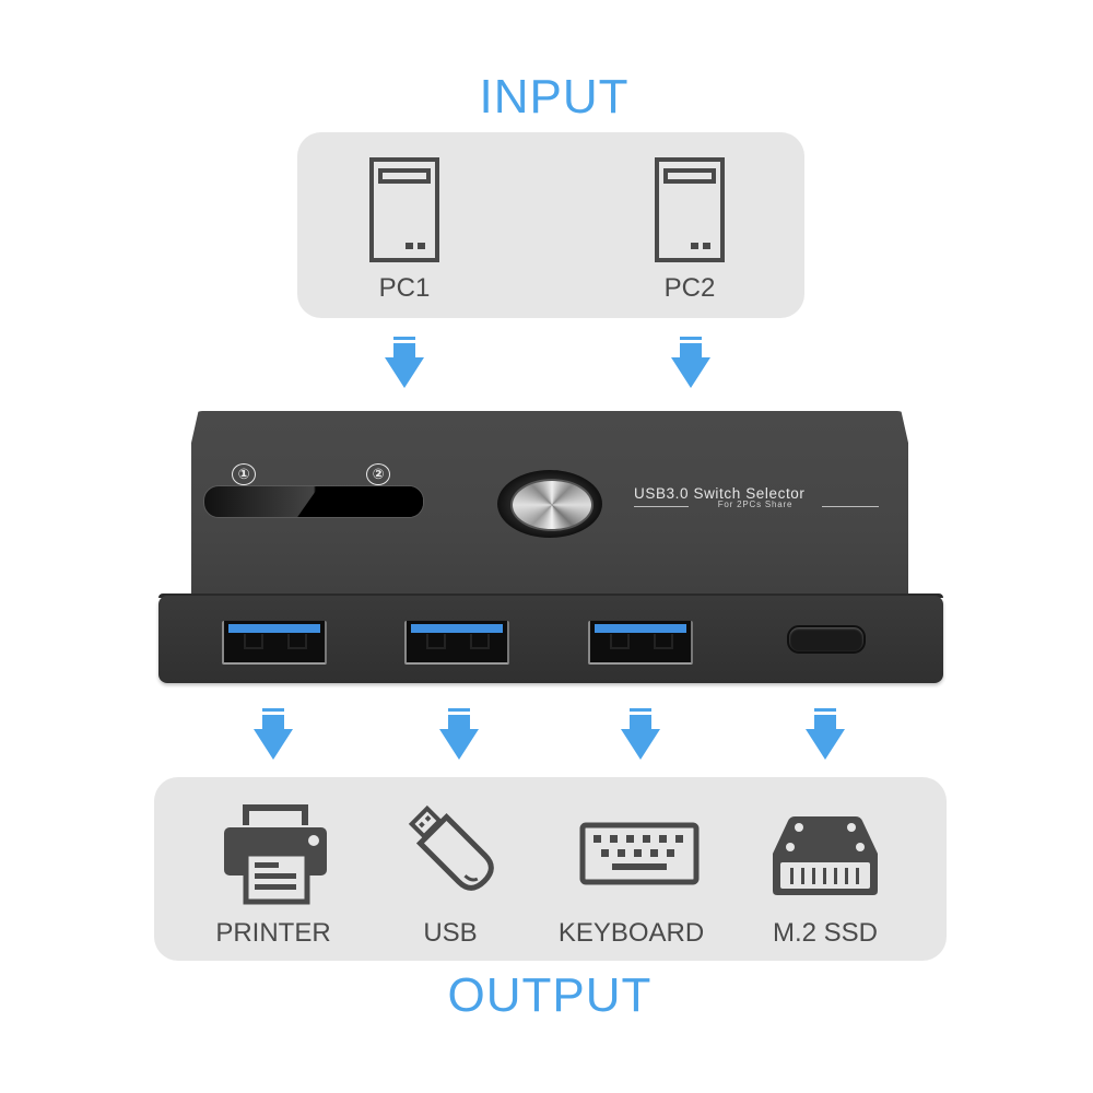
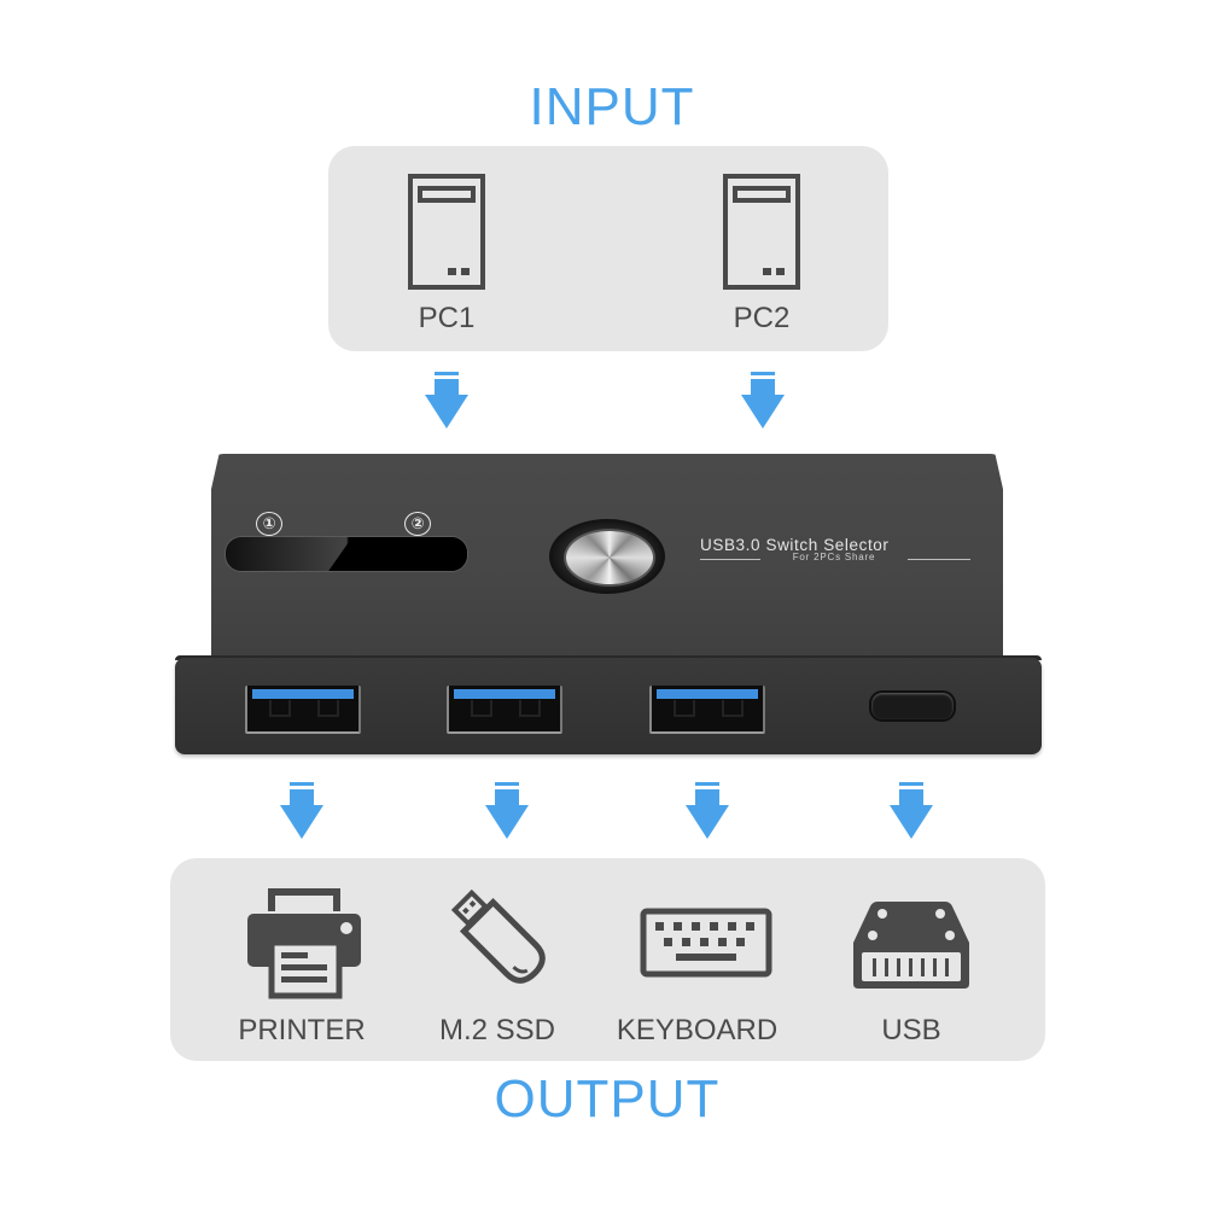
  INPUT
  PC1
  PC2
  ①
  ②
  USB3.0 Switch Selector
  For 2PCs Share
  PRINTER
- USB
+ M.2 SSD
  KEYBOARD
- M.2 SSD
+ USB
  OUTPUT
